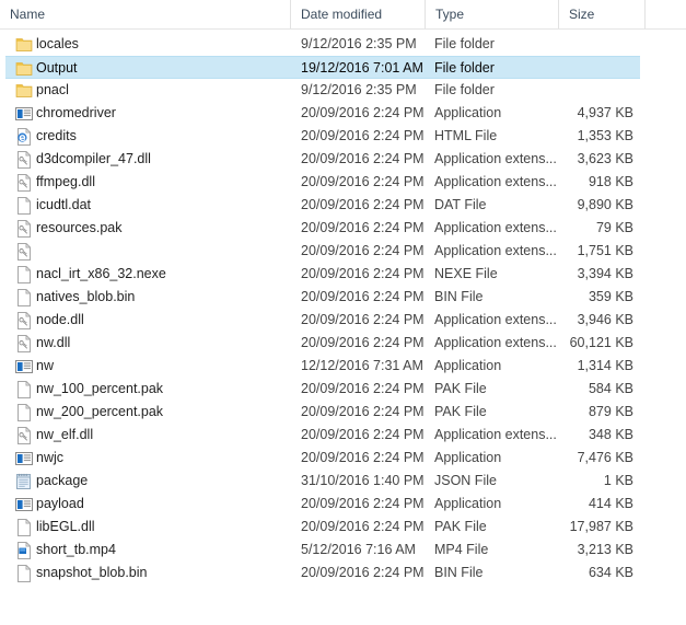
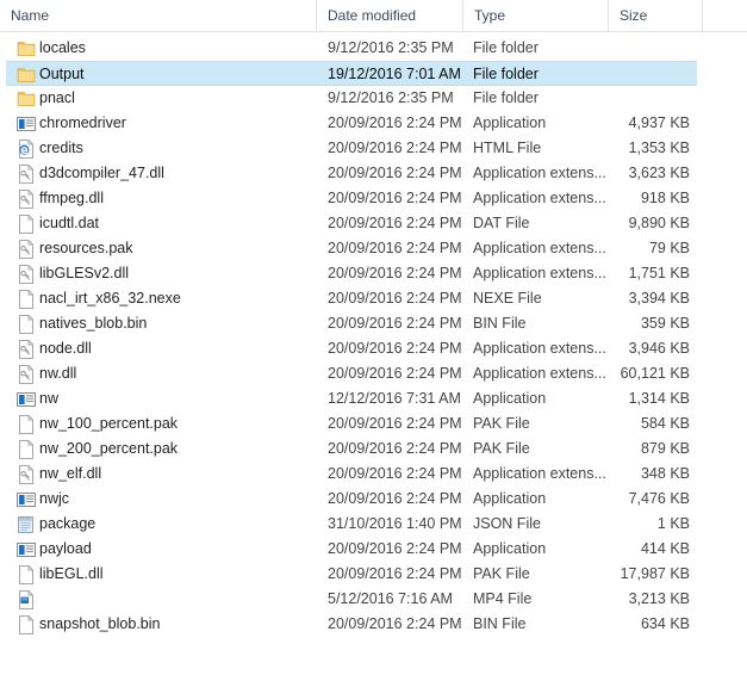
  Name
  Date modified
  Type
  Size
  locales
  9/12/2016 2:35 PM
  File folder
  Output
  19/12/2016 7:01 AM
  File folder
  pnacl
  9/12/2016 2:35 PM
  File folder
  chromedriver
  20/09/2016 2:24 PM
  Application
  4,937 KB
  credits
  20/09/2016 2:24 PM
  HTML File
  1,353 KB
  d3dcompiler_47.dll
  20/09/2016 2:24 PM
  Application extens...
  3,623 KB
  ffmpeg.dll
  20/09/2016 2:24 PM
  Application extens...
  918 KB
  icudtl.dat
  20/09/2016 2:24 PM
  DAT File
  9,890 KB
  resources.pak
  20/09/2016 2:24 PM
  Application extens...
  79 KB
+ libGLESv2.dll
  20/09/2016 2:24 PM
  Application extens...
  1,751 KB
  nacl_irt_x86_32.nexe
  20/09/2016 2:24 PM
  NEXE File
  3,394 KB
  natives_blob.bin
  20/09/2016 2:24 PM
  BIN File
  359 KB
  node.dll
  20/09/2016 2:24 PM
  Application extens...
  3,946 KB
  nw.dll
  20/09/2016 2:24 PM
  Application extens...
  60,121 KB
  nw
  12/12/2016 7:31 AM
  Application
  1,314 KB
  nw_100_percent.pak
  20/09/2016 2:24 PM
  PAK File
  584 KB
  nw_200_percent.pak
  20/09/2016 2:24 PM
  PAK File
  879 KB
  nw_elf.dll
  20/09/2016 2:24 PM
  Application extens...
  348 KB
  nwjc
  20/09/2016 2:24 PM
  Application
  7,476 KB
  package
  31/10/2016 1:40 PM
  JSON File
  1 KB
  payload
  20/09/2016 2:24 PM
  Application
  414 KB
  libEGL.dll
  20/09/2016 2:24 PM
  PAK File
  17,987 KB
- short_tb.mp4
  5/12/2016 7:16 AM
  MP4 File
  3,213 KB
  snapshot_blob.bin
  20/09/2016 2:24 PM
  BIN File
  634 KB
